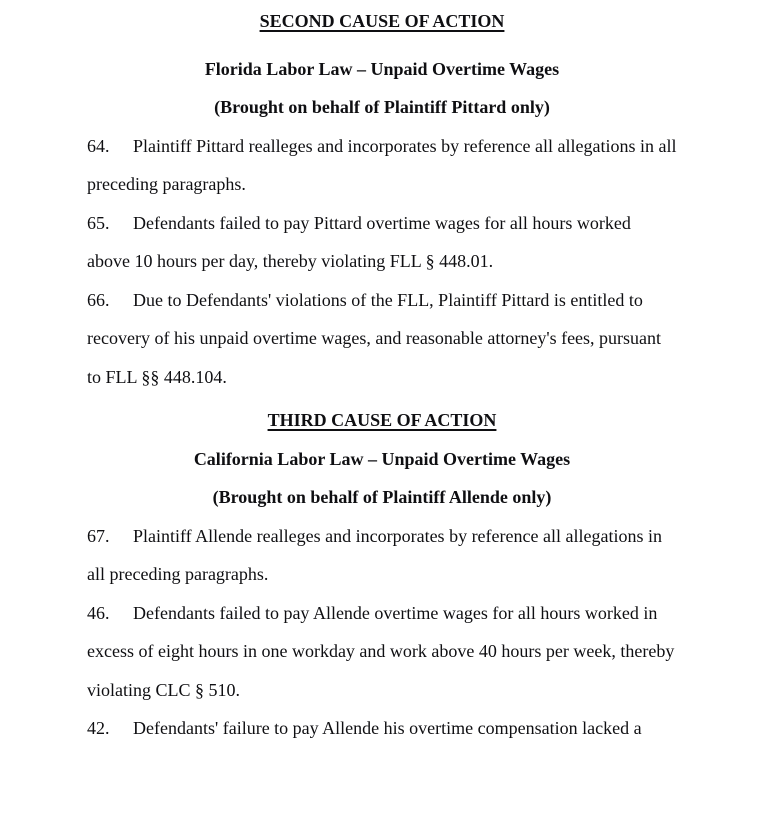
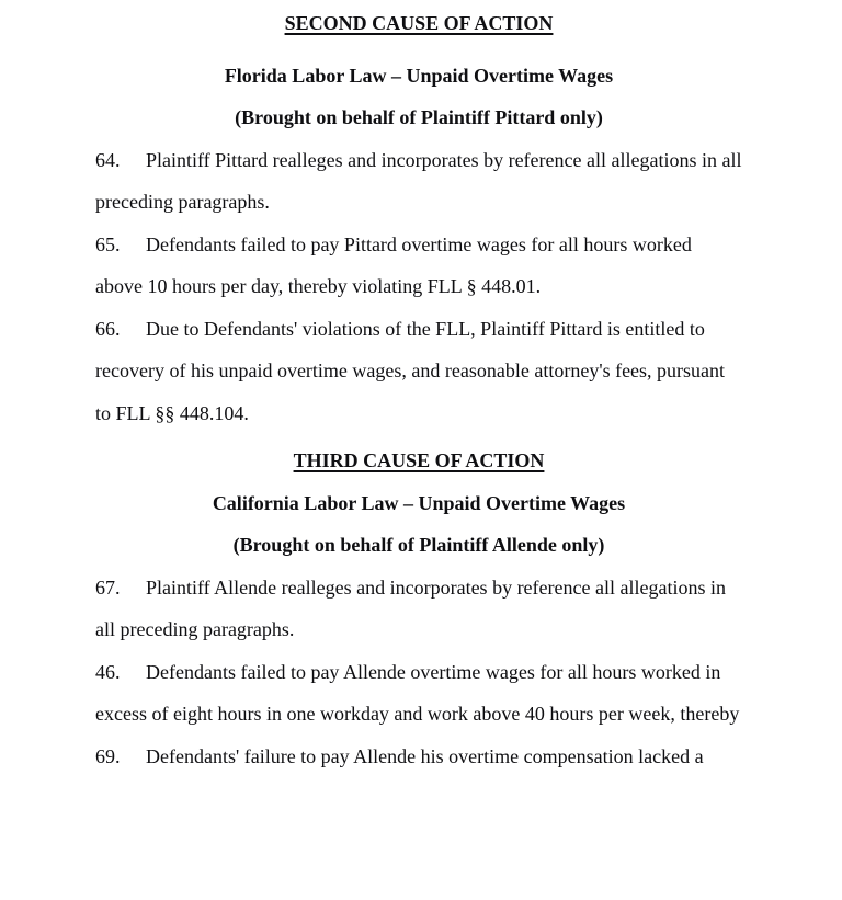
  SECOND CAUSE OF ACTION
  Florida Labor Law – Unpaid Overtime Wages
  (Brought on behalf of Plaintiff Pittard only)
  64. Plaintiff Pittard realleges and incorporates by reference all allegations in all
  preceding paragraphs.
  65. Defendants failed to pay Pittard overtime wages for all hours worked
  above 10 hours per day, thereby violating FLL § 448.01.
  66. Due to Defendants' violations of the FLL, Plaintiff Pittard is entitled to
  recovery of his unpaid overtime wages, and reasonable attorney's fees, pursuant
  to FLL §§ 448.104.
  THIRD CAUSE OF ACTION
  California Labor Law – Unpaid Overtime Wages
  (Brought on behalf of Plaintiff Allende only)
  67. Plaintiff Allende realleges and incorporates by reference all allegations in
  all preceding paragraphs.
  46. Defendants failed to pay Allende overtime wages for all hours worked in
  excess of eight hours in one workday and work above 40 hours per week, thereby
- violating CLC § 510.
- 42. Defendants' failure to pay Allende his overtime compensation lacked a
+ 69. Defendants' failure to pay Allende his overtime compensation lacked a
